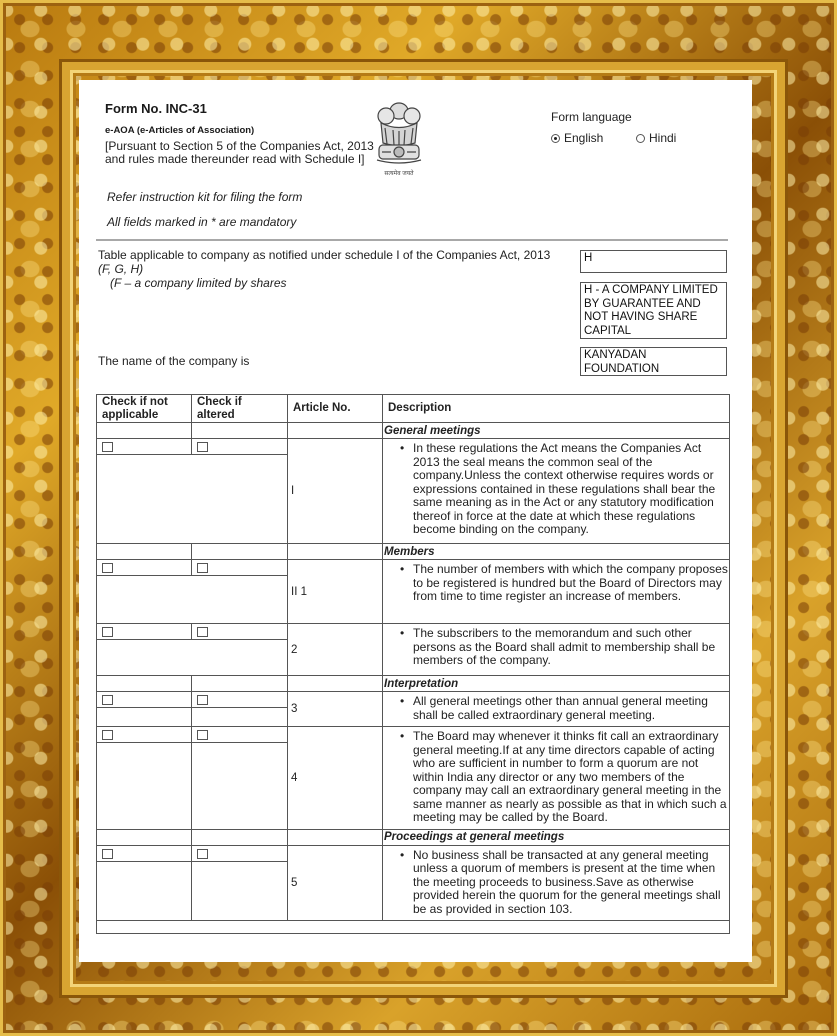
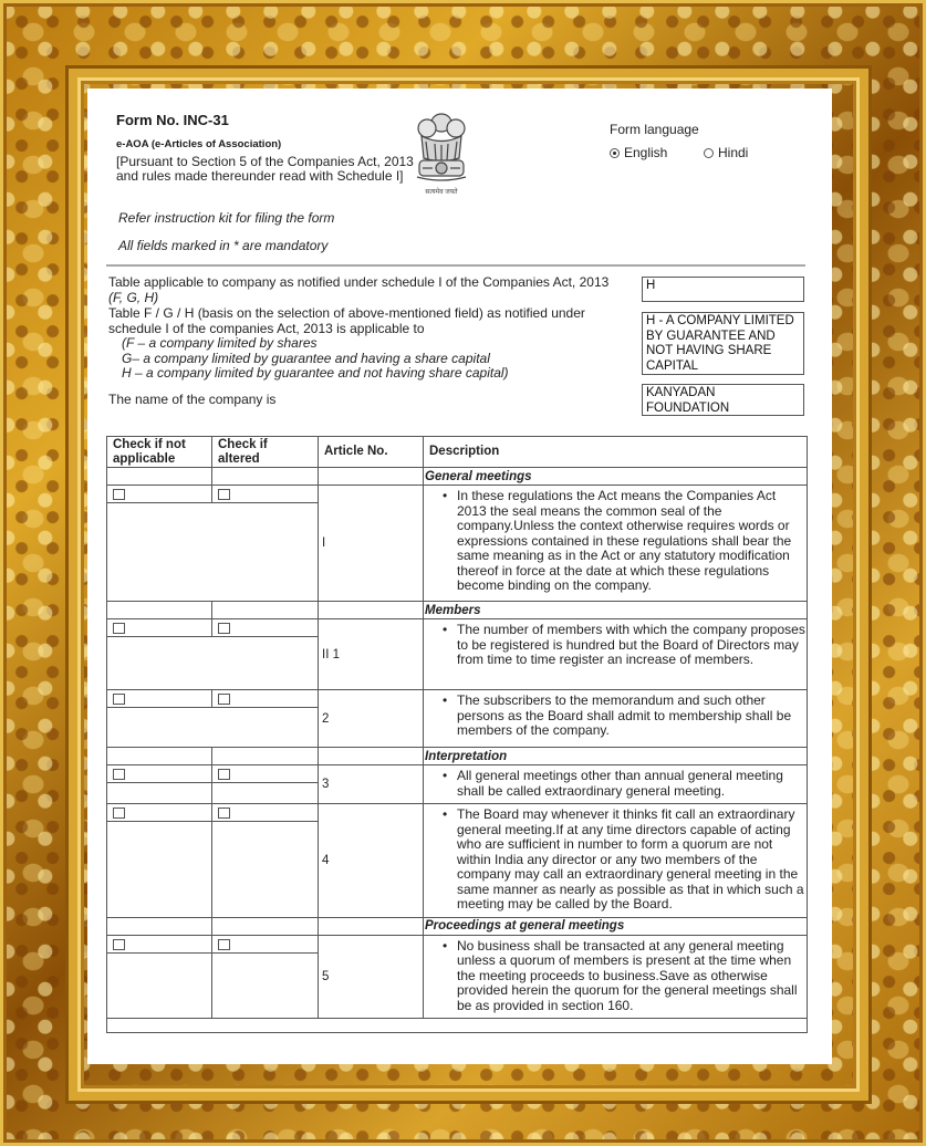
  Form No. INC-31
  e-AOA (e-Articles of Association)
  [Pursuant to Section 5 of the Companies Act, 2013 and rules made thereunder read with Schedule I]
  Refer instruction kit for filing the form
  All fields marked in * are mandatory
  Form language
  English
  Hindi
  Table applicable to company as notified under schedule I of the Companies Act, 2013
  (F, G, H)
  H
+ Table F / G / H (basis on the selection of above-mentioned field) as notified under schedule I of the companies Act, 2013 is applicable to
  (F – a company limited by shares
+ G– a company limited by guarantee and having a share capital
+ H – a company limited by guarantee and not having share capital)
  H - A COMPANY LIMITED BY GUARANTEE AND NOT HAVING SHARE CAPITAL
  The name of the company is
  KANYADAN FOUNDATION
  Check if not applicable	Check if altered	Article No.	Description
  			General meetings
  		I	• In these regulations the Act means the Companies Act 2013 the seal means the common seal of the company.Unless the context otherwise requires words or expressions contained in these regulations shall bear the same meaning as in the Act or any statutory modification thereof in force at the date at which these regulations become binding on the company.
  			Members
  		II 1	• The number of members with which the company proposes to be registered is hundred but the Board of Directors may from time to time register an increase of members.
  		2	• The subscribers to the memorandum and such other persons as the Board shall admit to membership shall be members of the company.
  			Interpretation
  		3	• All general meetings other than annual general meeting shall be called extraordinary general meeting.
  		4	• The Board may whenever it thinks fit call an extraordinary general meeting.If at any time directors capable of acting who are sufficient in number to form a quorum are not within India any director or any two members of the company may call an extraordinary general meeting in the same manner as nearly as possible as that in which such a meeting may be called by the Board.
  			Proceedings at general meetings
- 		5	• No business shall be transacted at any general meeting unless a quorum of members is present at the time when the meeting proceeds to business.Save as otherwise provided herein the quorum for the general meetings shall be as provided in section 103.
+ 		5	• No business shall be transacted at any general meeting unless a quorum of members is present at the time when the meeting proceeds to business.Save as otherwise provided herein the quorum for the general meetings shall be as provided in section 160.
